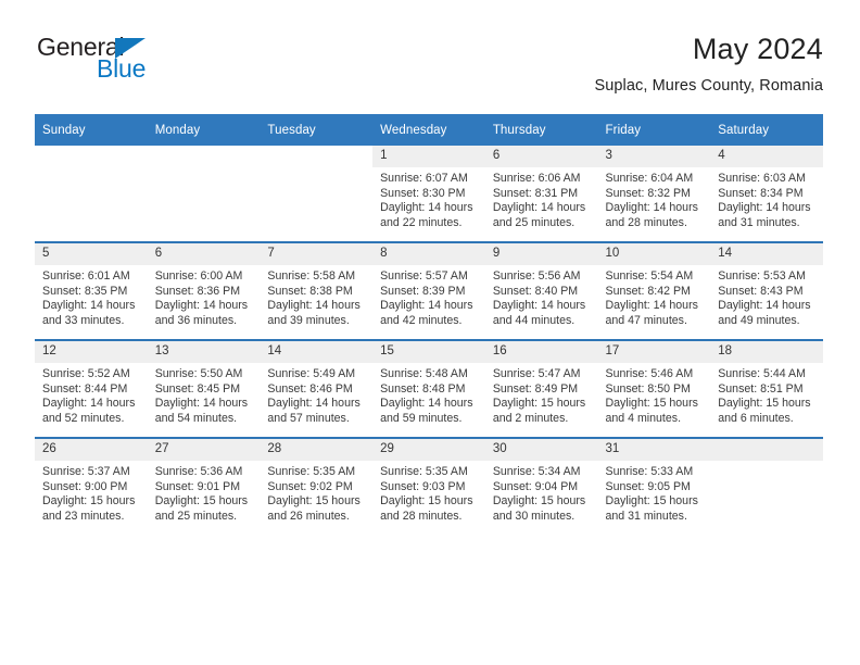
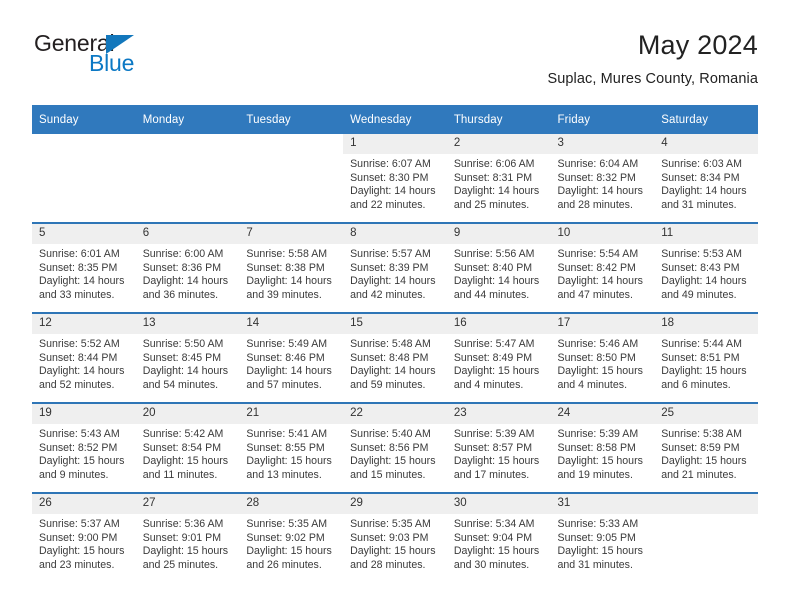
  General
  Blue
  May 2024
  Suplac, Mures County, Romania
  Sunday	Monday	Tuesday	Wednesday	Thursday	Friday	Saturday
- 			1Sunrise: 6:07 AMSunset: 8:30 PMDaylight: 14 hours and 22 minutes.	6Sunrise: 6:06 AMSunset: 8:31 PMDaylight: 14 hours and 25 minutes.	3Sunrise: 6:04 AMSunset: 8:32 PMDaylight: 14 hours and 28 minutes.	4Sunrise: 6:03 AMSunset: 8:34 PMDaylight: 14 hours and 31 minutes.
+ 			1Sunrise: 6:07 AMSunset: 8:30 PMDaylight: 14 hours and 22 minutes.	2Sunrise: 6:06 AMSunset: 8:31 PMDaylight: 14 hours and 25 minutes.	3Sunrise: 6:04 AMSunset: 8:32 PMDaylight: 14 hours and 28 minutes.	4Sunrise: 6:03 AMSunset: 8:34 PMDaylight: 14 hours and 31 minutes.
- 5Sunrise: 6:01 AMSunset: 8:35 PMDaylight: 14 hours and 33 minutes.	6Sunrise: 6:00 AMSunset: 8:36 PMDaylight: 14 hours and 36 minutes.	7Sunrise: 5:58 AMSunset: 8:38 PMDaylight: 14 hours and 39 minutes.	8Sunrise: 5:57 AMSunset: 8:39 PMDaylight: 14 hours and 42 minutes.	9Sunrise: 5:56 AMSunset: 8:40 PMDaylight: 14 hours and 44 minutes.	10Sunrise: 5:54 AMSunset: 8:42 PMDaylight: 14 hours and 47 minutes.	14Sunrise: 5:53 AMSunset: 8:43 PMDaylight: 14 hours and 49 minutes.
+ 5Sunrise: 6:01 AMSunset: 8:35 PMDaylight: 14 hours and 33 minutes.	6Sunrise: 6:00 AMSunset: 8:36 PMDaylight: 14 hours and 36 minutes.	7Sunrise: 5:58 AMSunset: 8:38 PMDaylight: 14 hours and 39 minutes.	8Sunrise: 5:57 AMSunset: 8:39 PMDaylight: 14 hours and 42 minutes.	9Sunrise: 5:56 AMSunset: 8:40 PMDaylight: 14 hours and 44 minutes.	10Sunrise: 5:54 AMSunset: 8:42 PMDaylight: 14 hours and 47 minutes.	11Sunrise: 5:53 AMSunset: 8:43 PMDaylight: 14 hours and 49 minutes.
- 12Sunrise: 5:52 AMSunset: 8:44 PMDaylight: 14 hours and 52 minutes.	13Sunrise: 5:50 AMSunset: 8:45 PMDaylight: 14 hours and 54 minutes.	14Sunrise: 5:49 AMSunset: 8:46 PMDaylight: 14 hours and 57 minutes.	15Sunrise: 5:48 AMSunset: 8:48 PMDaylight: 14 hours and 59 minutes.	16Sunrise: 5:47 AMSunset: 8:49 PMDaylight: 15 hours and 2 minutes.	17Sunrise: 5:46 AMSunset: 8:50 PMDaylight: 15 hours and 4 minutes.	18Sunrise: 5:44 AMSunset: 8:51 PMDaylight: 15 hours and 6 minutes.
+ 12Sunrise: 5:52 AMSunset: 8:44 PMDaylight: 14 hours and 52 minutes.	13Sunrise: 5:50 AMSunset: 8:45 PMDaylight: 14 hours and 54 minutes.	14Sunrise: 5:49 AMSunset: 8:46 PMDaylight: 14 hours and 57 minutes.	15Sunrise: 5:48 AMSunset: 8:48 PMDaylight: 14 hours and 59 minutes.	16Sunrise: 5:47 AMSunset: 8:49 PMDaylight: 15 hours and 4 minutes.	17Sunrise: 5:46 AMSunset: 8:50 PMDaylight: 15 hours and 4 minutes.	18Sunrise: 5:44 AMSunset: 8:51 PMDaylight: 15 hours and 6 minutes.
+ 19Sunrise: 5:43 AMSunset: 8:52 PMDaylight: 15 hours and 9 minutes.	20Sunrise: 5:42 AMSunset: 8:54 PMDaylight: 15 hours and 11 minutes.	21Sunrise: 5:41 AMSunset: 8:55 PMDaylight: 15 hours and 13 minutes.	22Sunrise: 5:40 AMSunset: 8:56 PMDaylight: 15 hours and 15 minutes.	23Sunrise: 5:39 AMSunset: 8:57 PMDaylight: 15 hours and 17 minutes.	24Sunrise: 5:39 AMSunset: 8:58 PMDaylight: 15 hours and 19 minutes.	25Sunrise: 5:38 AMSunset: 8:59 PMDaylight: 15 hours and 21 minutes.
  26Sunrise: 5:37 AMSunset: 9:00 PMDaylight: 15 hours and 23 minutes.	27Sunrise: 5:36 AMSunset: 9:01 PMDaylight: 15 hours and 25 minutes.	28Sunrise: 5:35 AMSunset: 9:02 PMDaylight: 15 hours and 26 minutes.	29Sunrise: 5:35 AMSunset: 9:03 PMDaylight: 15 hours and 28 minutes.	30Sunrise: 5:34 AMSunset: 9:04 PMDaylight: 15 hours and 30 minutes.	31Sunrise: 5:33 AMSunset: 9:05 PMDaylight: 15 hours and 31 minutes.
